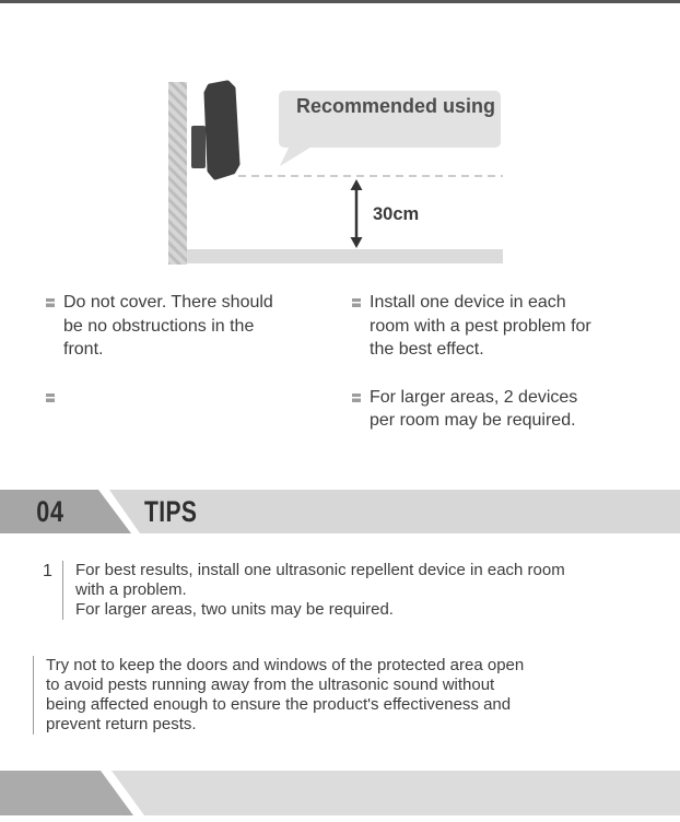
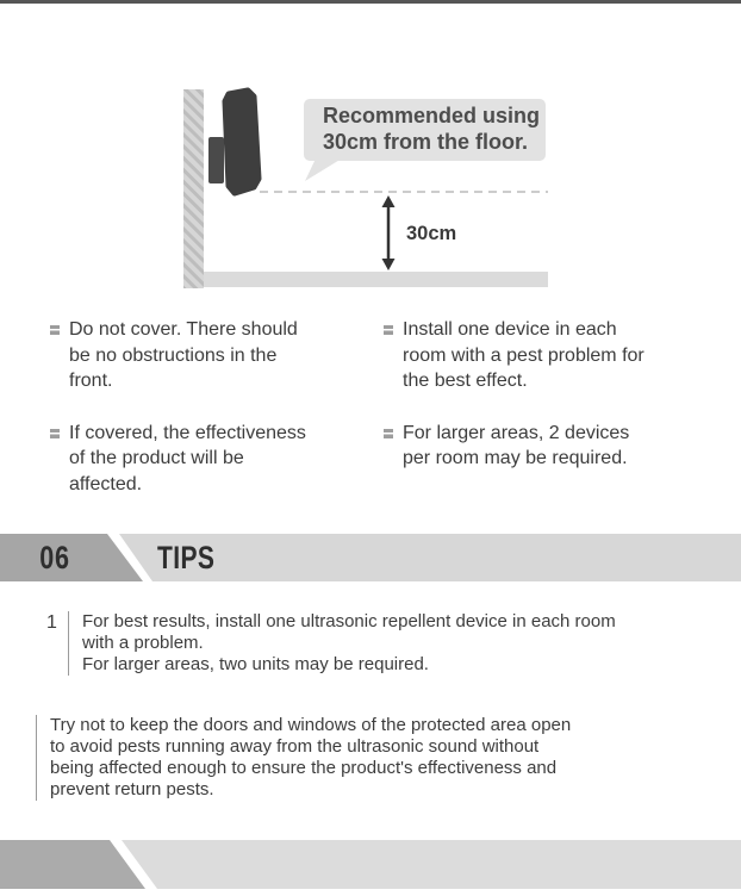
  Recommended using
+ 30cm from the floor.
  30cm
  Do not cover. There should
  be no obstructions in the
  front.
+ If covered, the effectiveness
+ of the product will be
+ affected.
  Install one device in each
  room with a pest problem for
  the best effect.
  For larger areas, 2 devices
  per room may be required.
- 04
+ 06
  TIPS
  1
  For best results, install one ultrasonic repellent device in each room
  with a problem.
  For larger areas, two units may be required.
  Try not to keep the doors and windows of the protected area open
  to avoid pests running away from the ultrasonic sound without
  being affected enough to ensure the product's effectiveness and
  prevent return pests.
